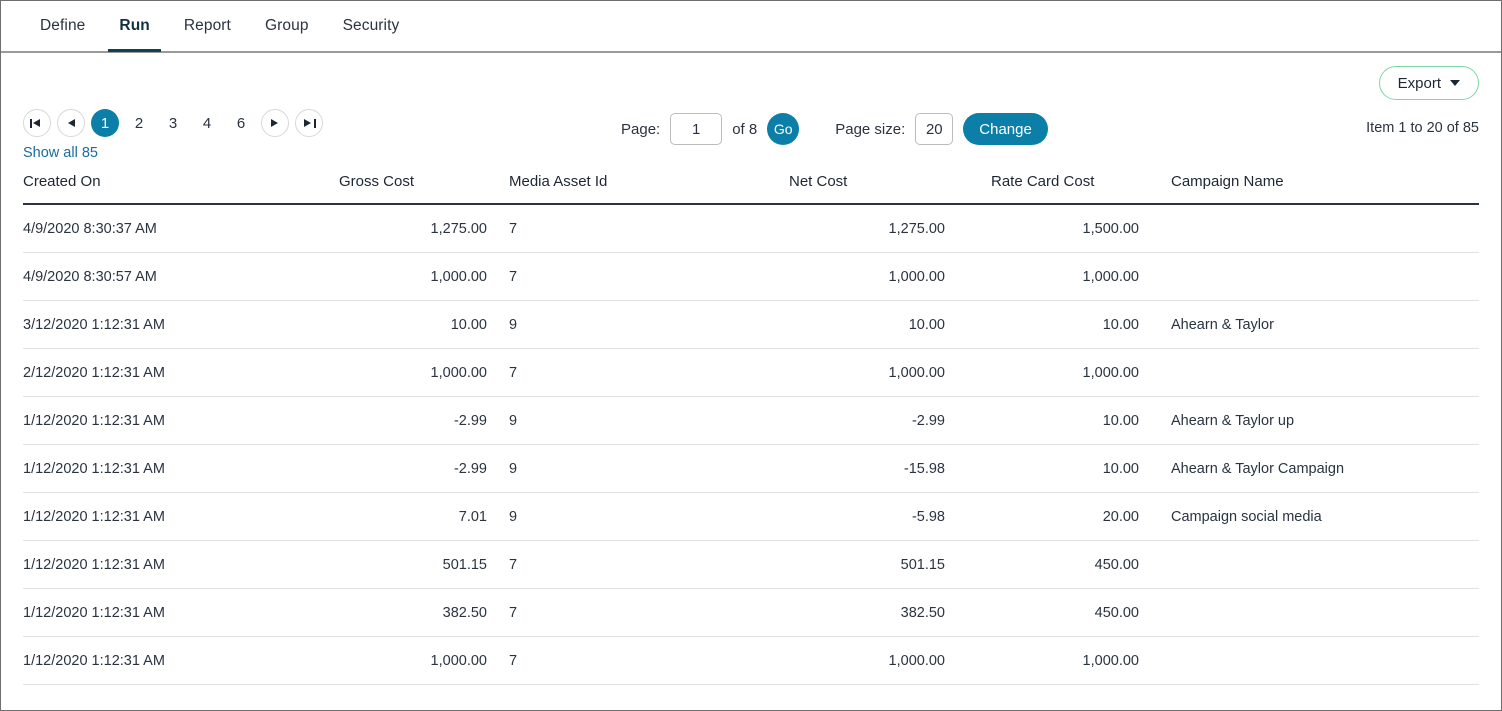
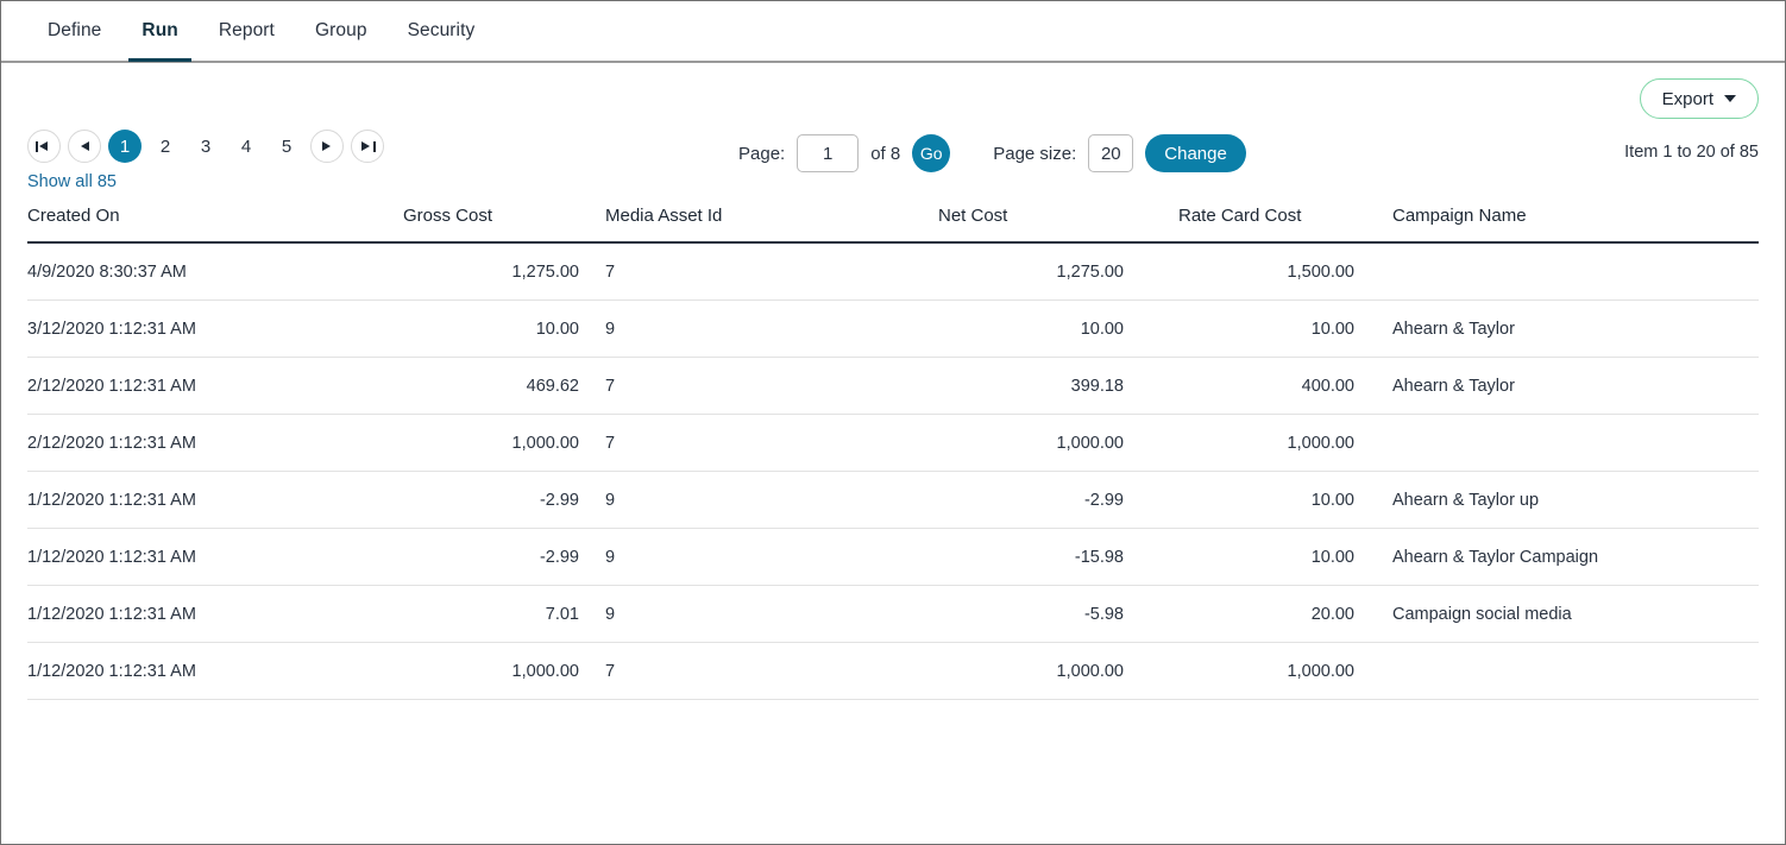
  Define
  Run
  Report
  Group
  Security
  Export
  1
  2
  3
  4
- 6
+ 5
  Show all 85
  Page:
  1
  of 8
  Go
  Page size:
  20
  Change
  Item 1 to 20 of 85
  Created On	Gross Cost	Media Asset Id	Net Cost	Rate Card Cost	Campaign Name
  4/9/2020 8:30:37 AM	1,275.00	7	1,275.00	1,500.00
- 4/9/2020 8:30:57 AM	1,000.00	7	1,000.00	1,000.00
  3/12/2020 1:12:31 AM	10.00	9	10.00	10.00	Ahearn & Taylor
+ 2/12/2020 1:12:31 AM	469.62	7	399.18	400.00	Ahearn & Taylor
  2/12/2020 1:12:31 AM	1,000.00	7	1,000.00	1,000.00
  1/12/2020 1:12:31 AM	-2.99	9	-2.99	10.00	Ahearn & Taylor up
  1/12/2020 1:12:31 AM	-2.99	9	-15.98	10.00	Ahearn & Taylor Campaign
  1/12/2020 1:12:31 AM	7.01	9	-5.98	20.00	Campaign social media
- 1/12/2020 1:12:31 AM	501.15	7	501.15	450.00
- 1/12/2020 1:12:31 AM	382.50	7	382.50	450.00
  1/12/2020 1:12:31 AM	1,000.00	7	1,000.00	1,000.00
